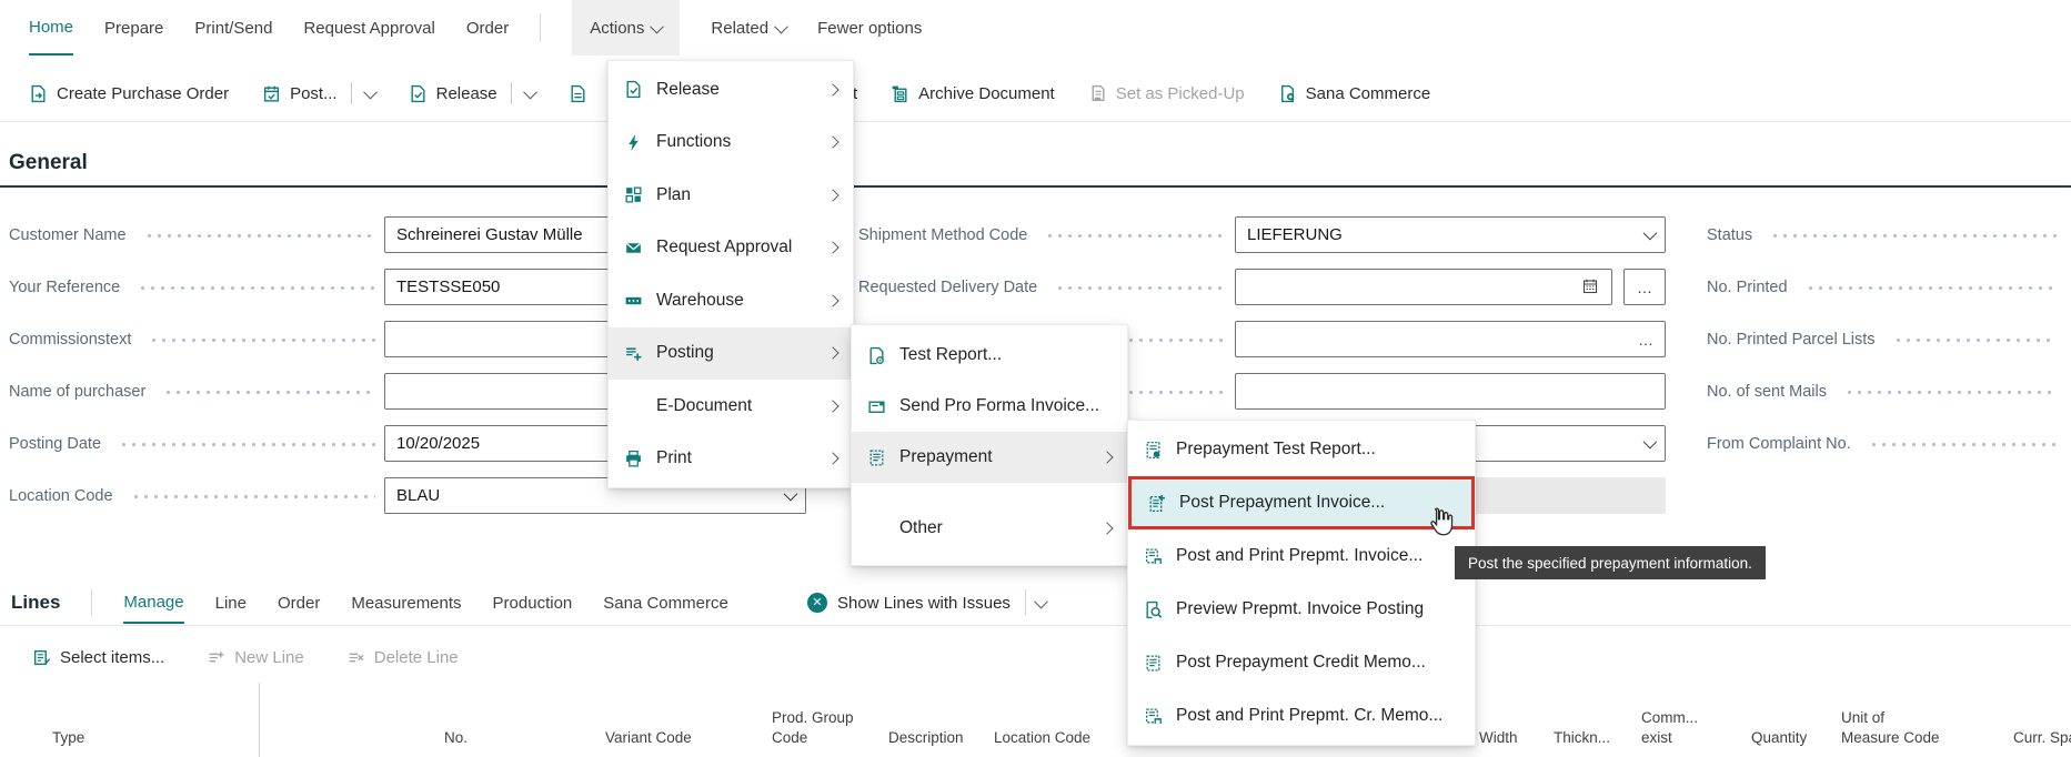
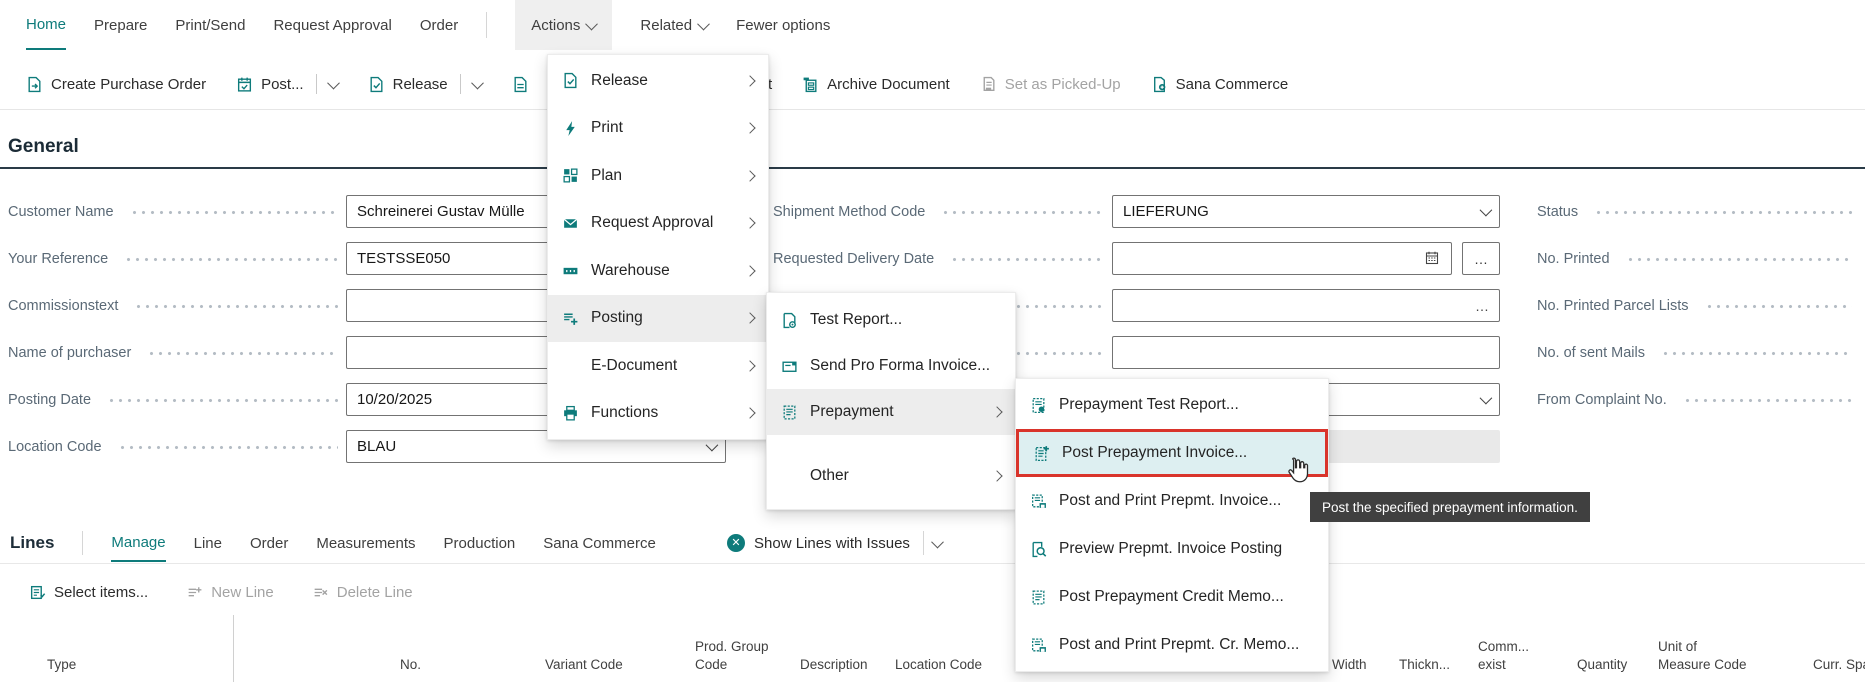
  Home
  Prepare
  Print/Send
  Request Approval
  Order
  Actions
  Related
  Fewer options
  Create Purchase Order
  Post...
  Release
  t
  Archive Document
  Set as Picked-Up
  Sana Commerce
  General
  Customer Name
  Schreinerei Gustav Mülle
  Your Reference
  TESTSSE050
  Commissionstext
  Name of purchaser
  Posting Date
  10/20/2025
  Location Code
  BLAU
  Shipment Method Code
  LIEFERUNG
  Requested Delivery Date
  …
  …
  Status
  No. Printed
  No. Printed Parcel Lists
  No. of sent Mails
  From Complaint No.
  Lines
  Manage
  Line
  Order
  Measurements
  Production
  Sana Commerce
  ✕
  Show Lines with Issues
  Select items...
  New Line
  Delete Line
  Type
  No.
  Variant Code
  Prod. Group
  Code
  Description
  Location Code
  Width
  Thickn...
  Comm...
  exist
  Quantity
  Unit of
  Measure Code
  Curr. Sp
  Release
- Functions
+ Print
  Plan
  Request Approval
  Warehouse
  Posting
  E-Document
- Print
+ Functions
  Test Report...
  Send Pro Forma Invoice...
  Prepayment
  Other
  Prepayment Test Report...
  Post Prepayment Invoice...
  Post and Print Prepmt. Invoice...
  Preview Prepmt. Invoice Posting
  Post Prepayment Credit Memo...
  Post and Print Prepmt. Cr. Memo...
  Post the specified prepayment information.
